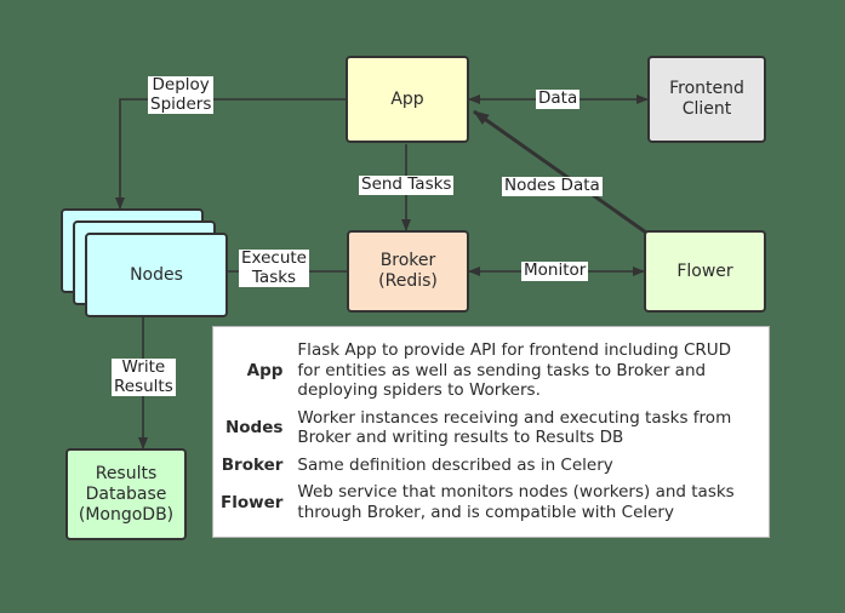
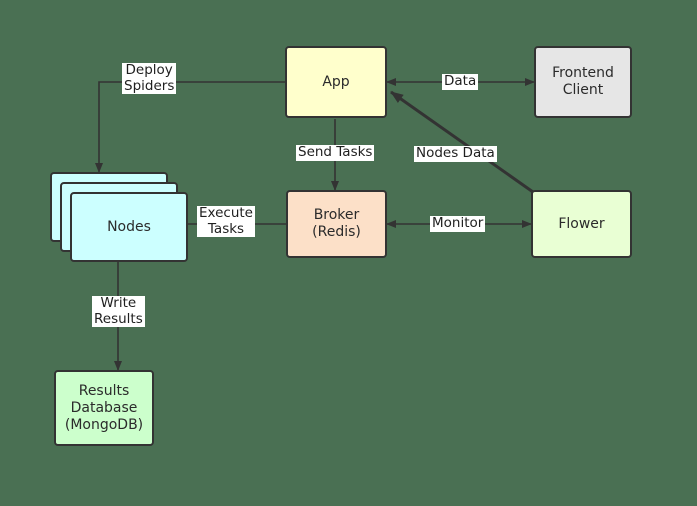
  Nodes
  App
  Frontend
  Client
  Broker
  (Redis)
  Flower
  Results
  Database
  (MongoDB)
  Deploy
  Spiders
  Data
  Send Tasks
  Nodes Data
  Execute
  Tasks
  Monitor
  Write
  Results
- App	Flask App to provide API for frontend including CRUD for entities as well as sending tasks to Broker and deploying spiders to Workers.
- Nodes	Worker instances receiving and executing tasks from Broker and writing results to Results DB
- Broker	Same definition described as in Celery
- Flower	Web service that monitors nodes (workers) and tasks through Broker, and is compatible with Celery
